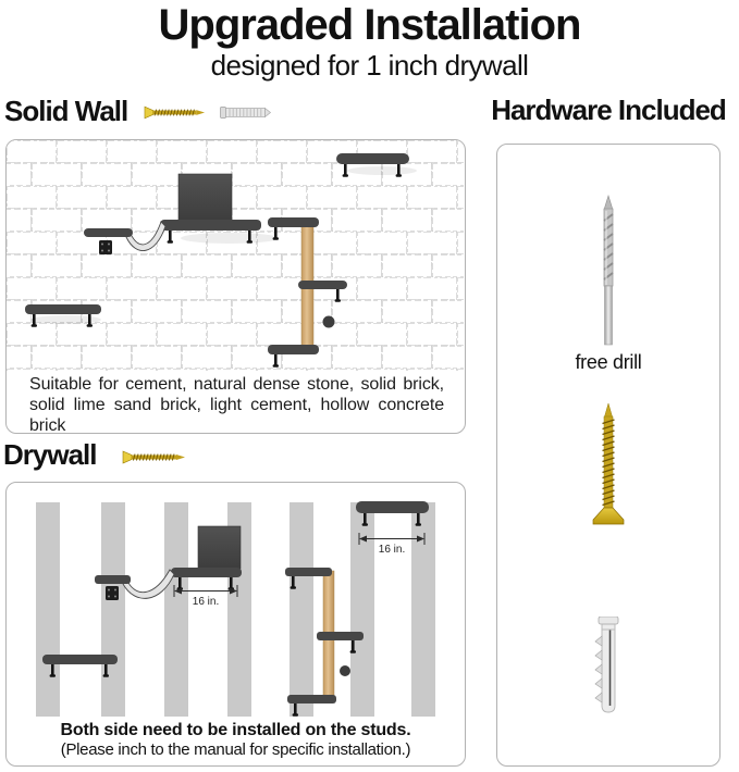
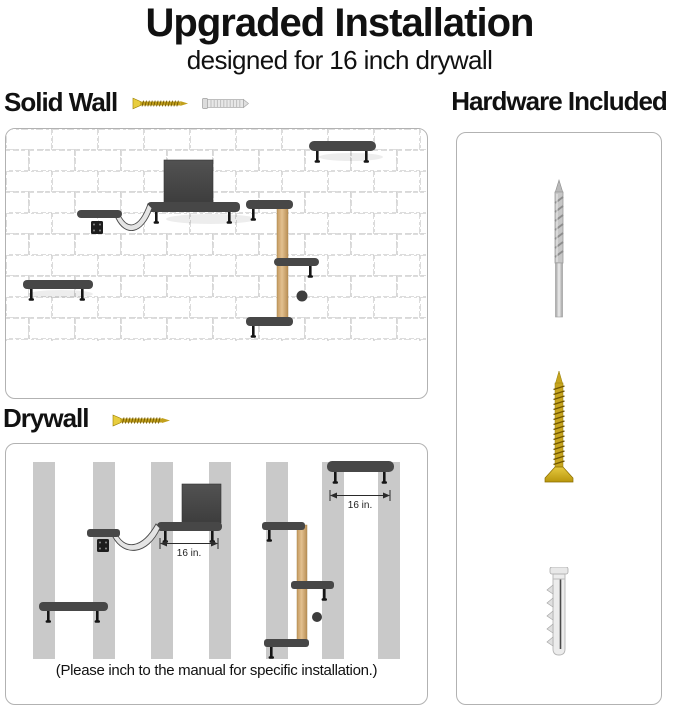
  Upgraded Installation
- designed for 1 inch drywall
+ designed for 16 inch drywall
  Solid Wall
- Suitable for cement, natural dense stone, solid brick, solid lime sand brick, light cement, hollow concrete brick
  Drywall
  16 in.
  16 in.
- Both side need to be installed on the studs.
  (Please inch to the manual for specific installation.)
  Hardware Included
- free drill
